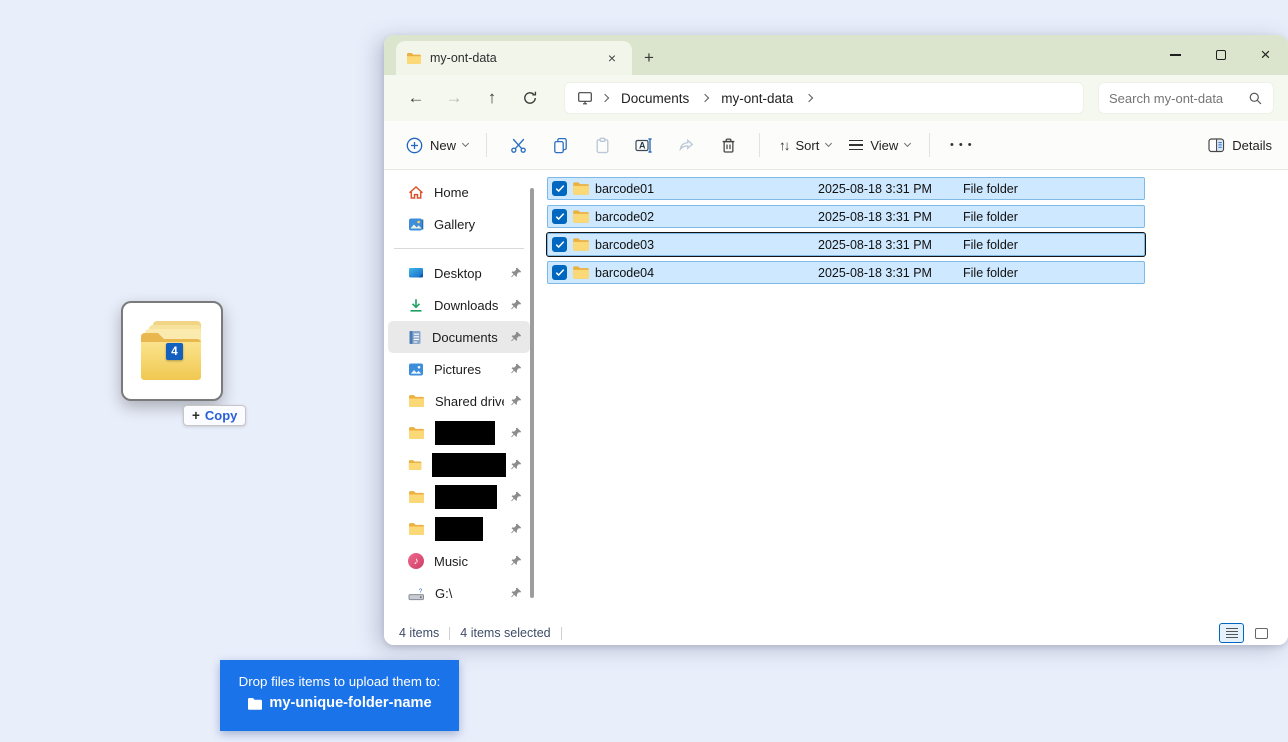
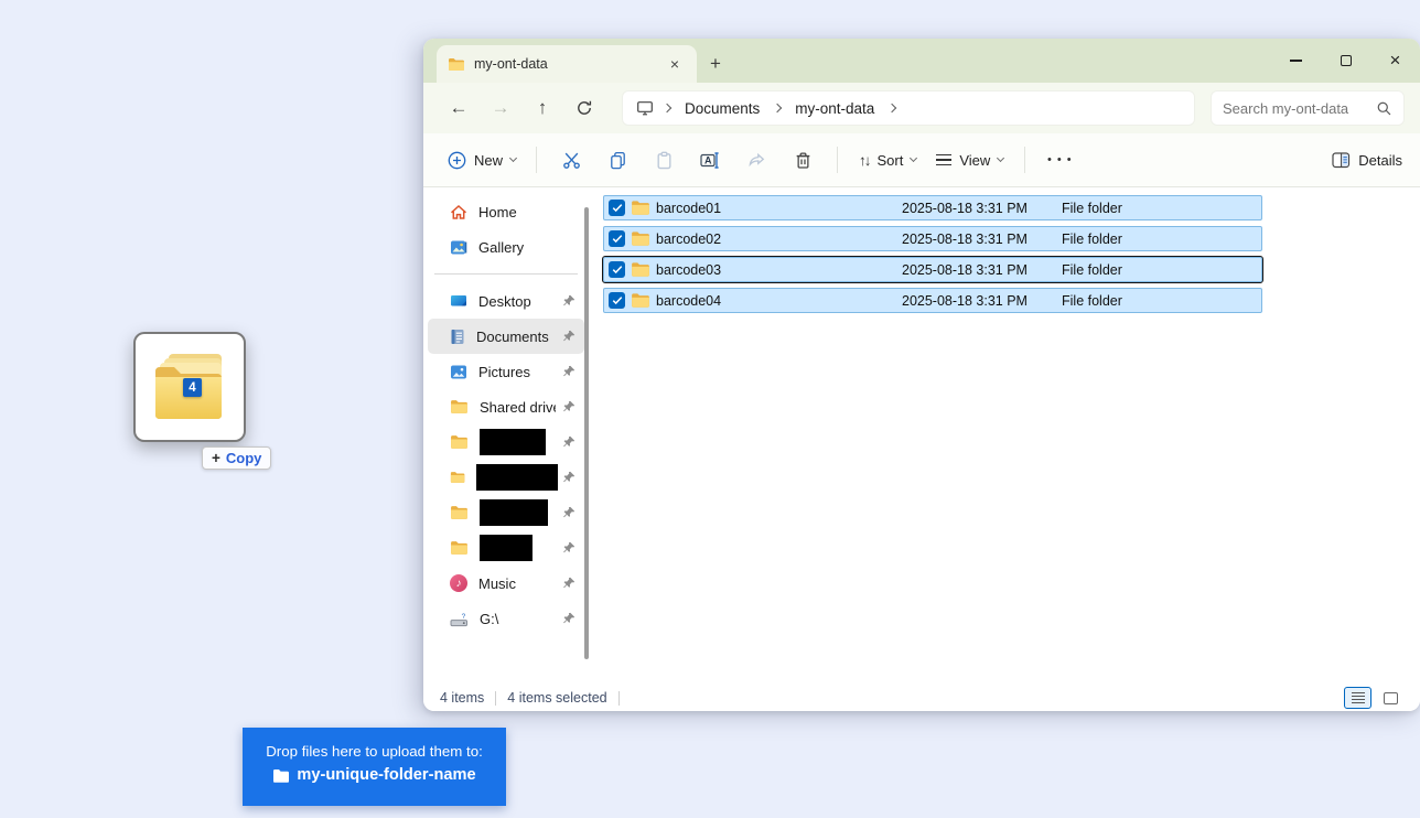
  my-ont-data
  ×
  +
  ×
  ←
  →
  ↑
  Documents
  my-ont-data
  Search my-ont-data
  New
  A
  ↑↓
  Sort
  View
  • • •
  Details
  Home
  Gallery
  Desktop
- Downloads
  Documents
  Pictures
  Shared driv
  ♪
  Music
  G:\
  barcode01
  2025-08-18 3:31 PM
  File folder
  barcode02
  2025-08-18 3:31 PM
  File folder
  barcode03
  2025-08-18 3:31 PM
  File folder
  barcode04
  2025-08-18 3:31 PM
  File folder
  4 items
  4 items selected
  4
  +
  Copy
- Drop files items to upload them to:
+ Drop files here to upload them to:
  my-unique-folder-name
